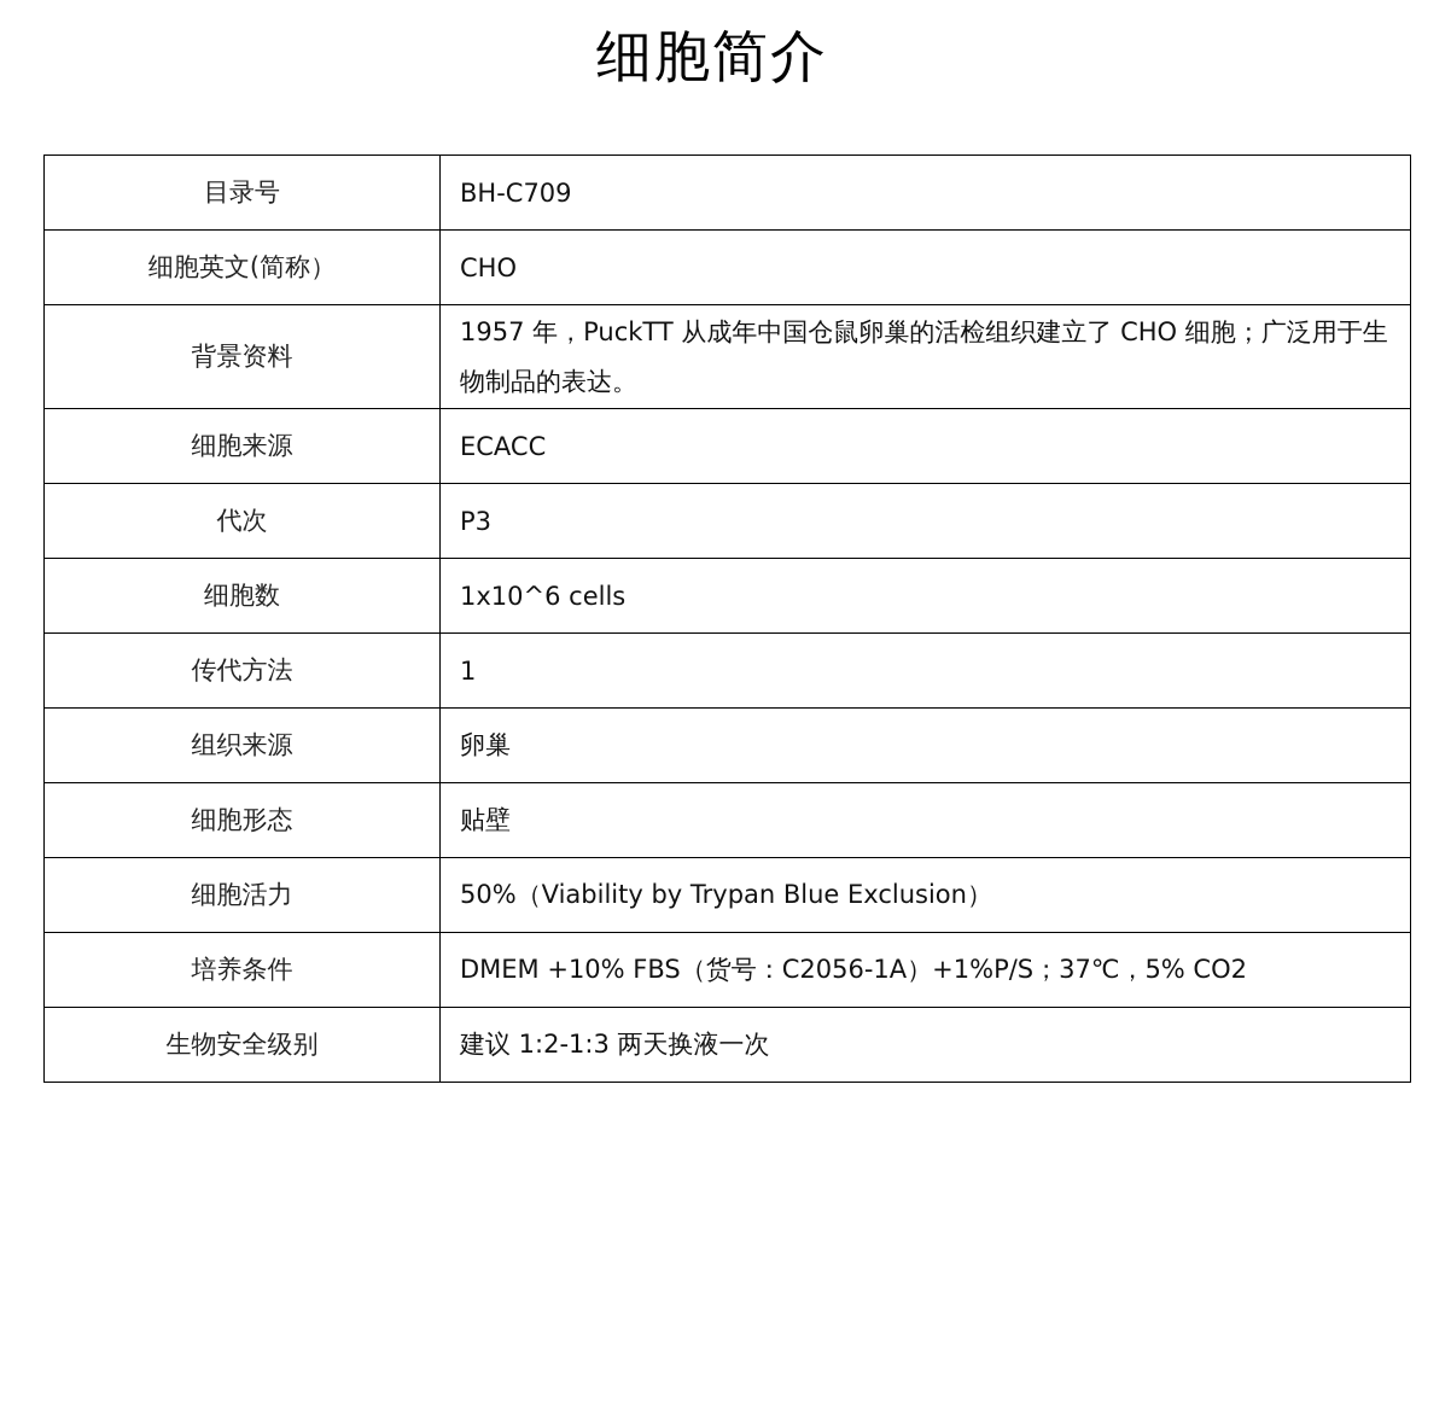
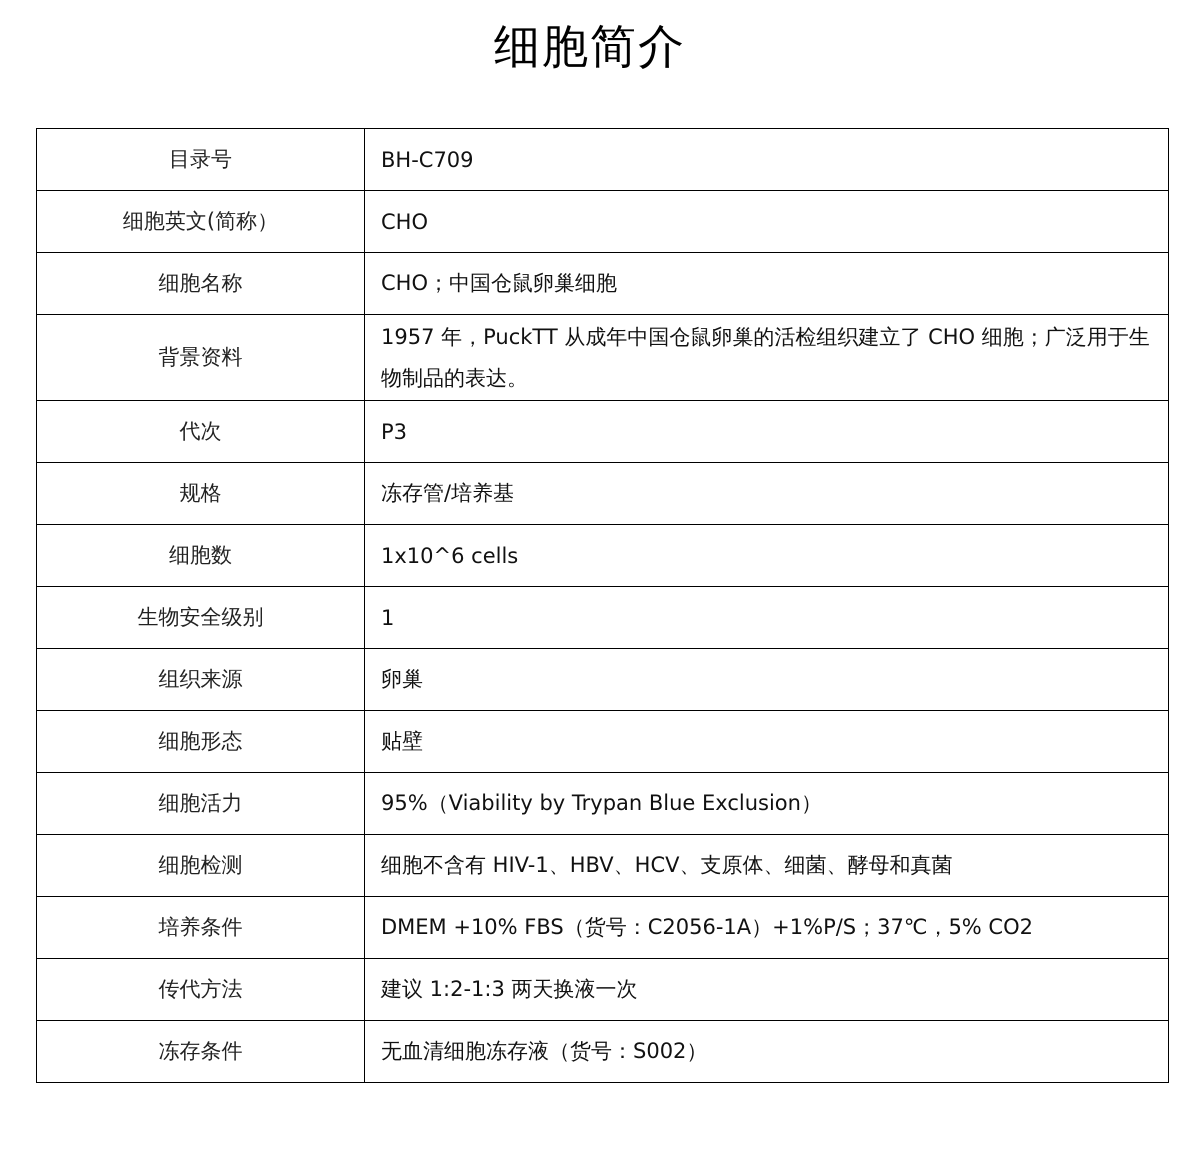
  细胞简介
  目录号	BH-C709
  细胞英文(简称）	CHO
+ 细胞名称	CHO；中国仓鼠卵巢细胞
  背景资料	1957 年，PuckTT 从成年中国仓鼠卵巢的活检组织建立了 CHO 细胞；广泛用于生物制品的表达。
- 细胞来源	ECACC
  代次	P3
+ 规格	冻存管/培养基
  细胞数	1x10^6 cells
- 传代方法	1
+ 生物安全级别	1
  组织来源	卵巢
  细胞形态	贴壁
- 细胞活力	50%（Viability by Trypan Blue Exclusion）
+ 细胞活力	95%（Viability by Trypan Blue Exclusion）
+ 细胞检测	细胞不含有 HIV-1、HBV、HCV、支原体、细菌、酵母和真菌
  培养条件	DMEM +10% FBS（货号：C2056-1A）+1%P/S；37℃，5% CO2
- 生物安全级别	建议 1:2-1:3 两天换液一次
+ 传代方法	建议 1:2-1:3 两天换液一次
+ 冻存条件	无血清细胞冻存液（货号：S002）
